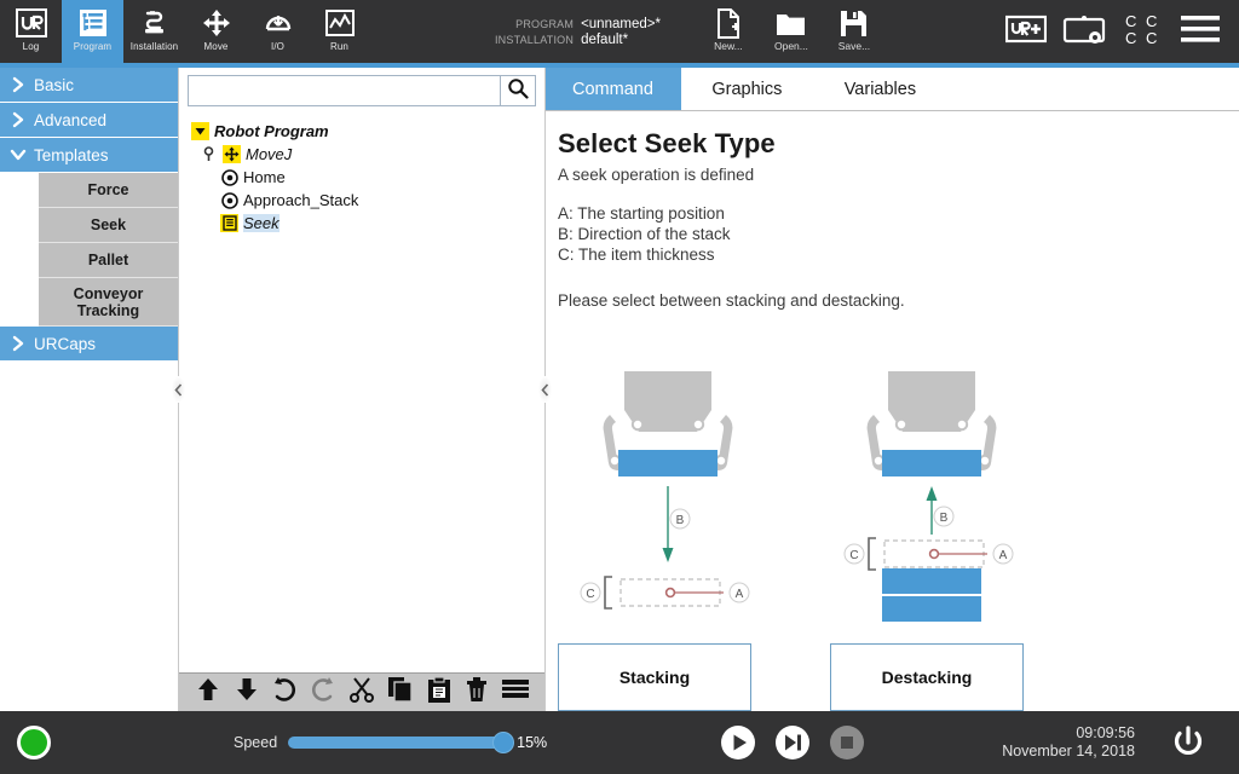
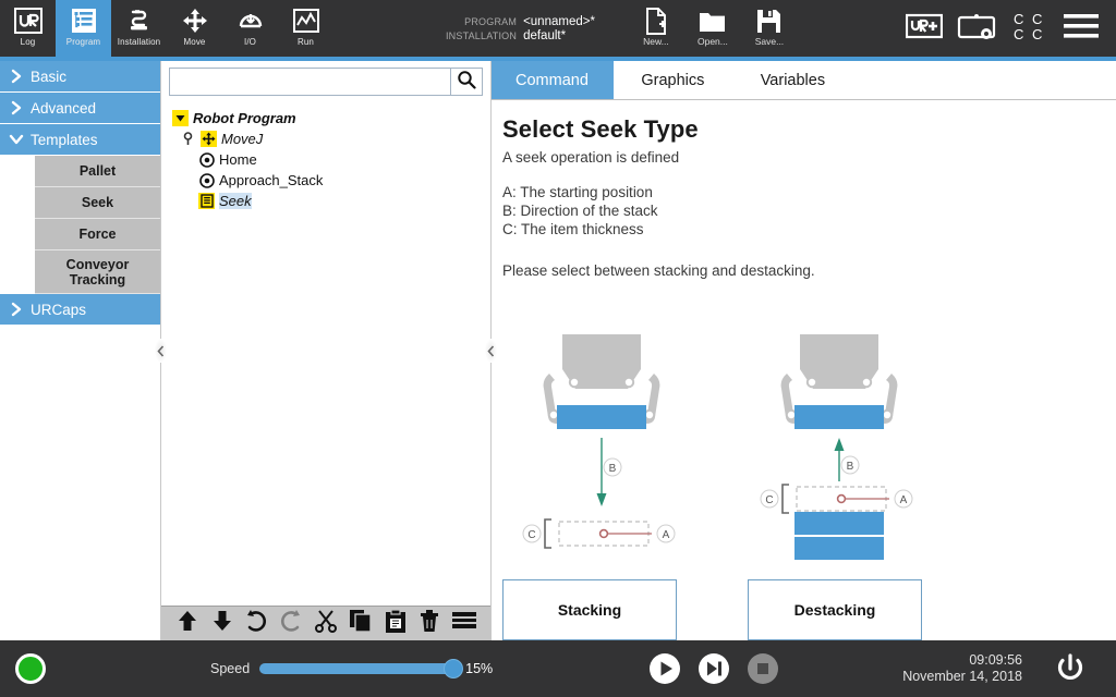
  Log
  Program
  Installation
  Move
  I/O
  Run
  PROGRAM
  <unnamed>*
  INSTALLATION
  default*
  New...
  Open...
  Save...
  C
  C
  C
  C
  Basic
  Advanced
  Templates
- Force
+ Pallet
  Seek
- Pallet
+ Force
  Conveyor Tracking
  URCaps
  Robot Program
  MoveJ
  Home
  Approach_Stack
  Seek
  Command
  Graphics
  Variables
  Select Seek Type
  A seek operation is defined
  A: The starting position
  B: Direction of the stack
  C: The item thickness
  Please select between stacking and destacking.
  B
  C
  A
  B
  C
  A
  Stacking
  Destacking
  Speed
  15%
  09:09:56
  November 14, 2018
